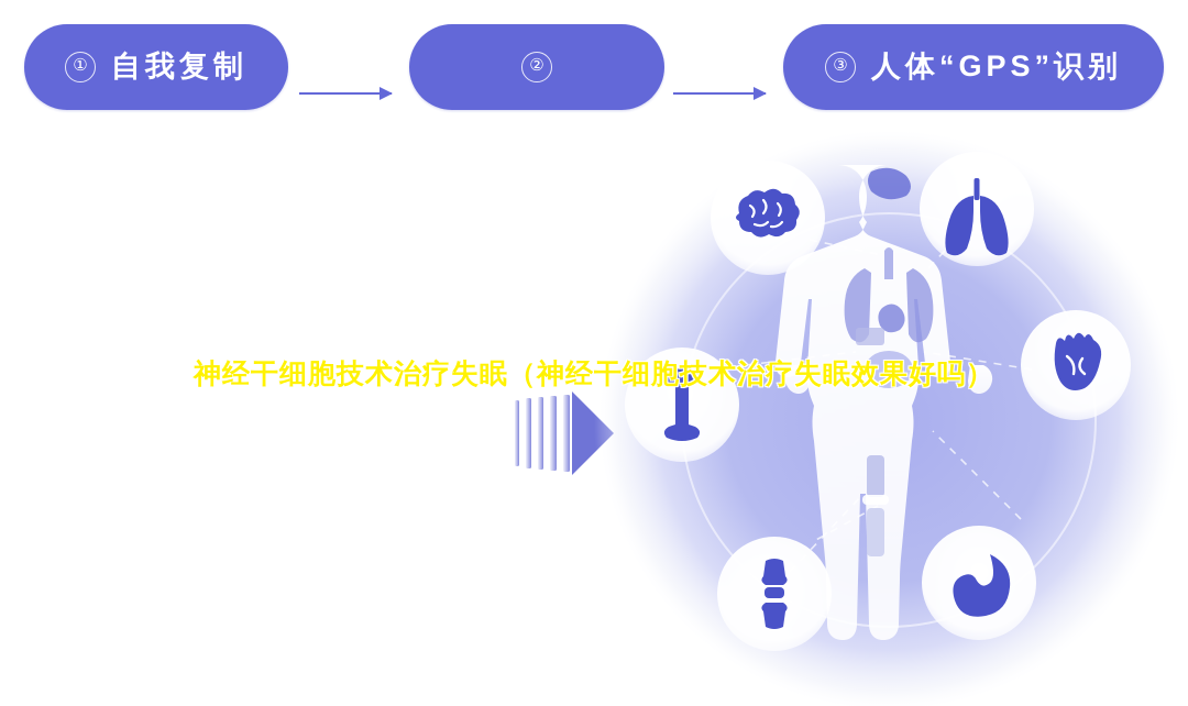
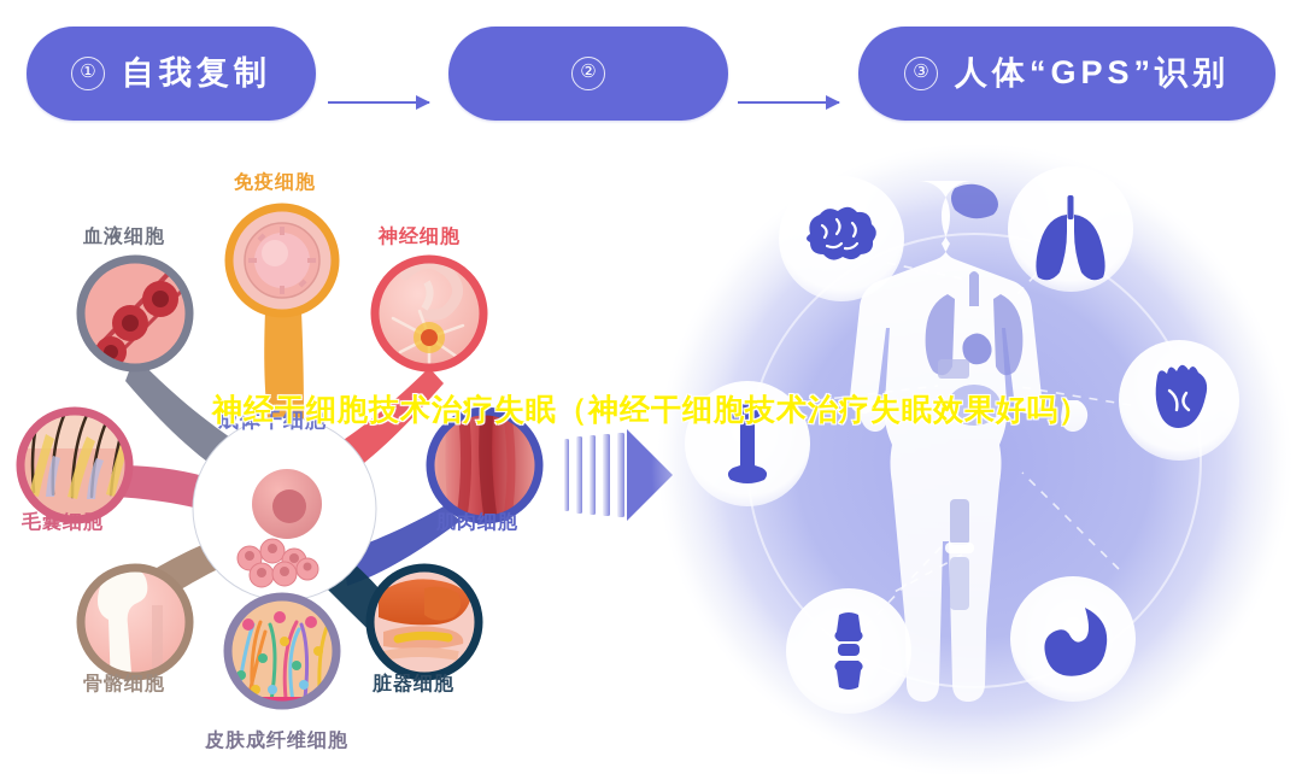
  ①
  自我复制
  ②
  ③
  人体“GPS”识别
+ 血液细胞
+ 免疫细胞
+ 神经细胞
+ 肌肉细胞
+ 脏器细胞
+ 皮肤成纤维细胞
+ 骨骼细胞
+ 毛囊细胞
+ 成体干细胞
  神经干细胞技术治疗失眠（神经干细胞技术治疗失眠效果好吗）
